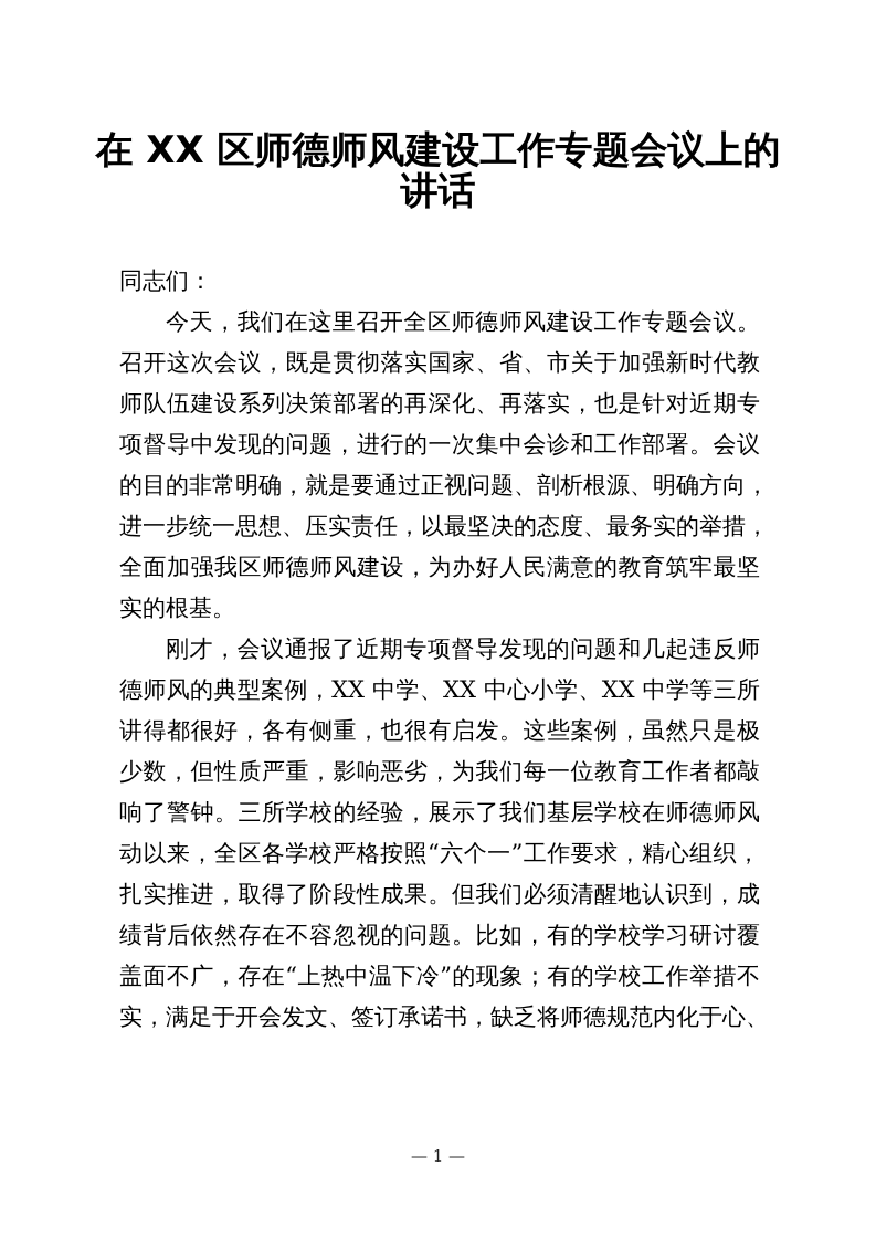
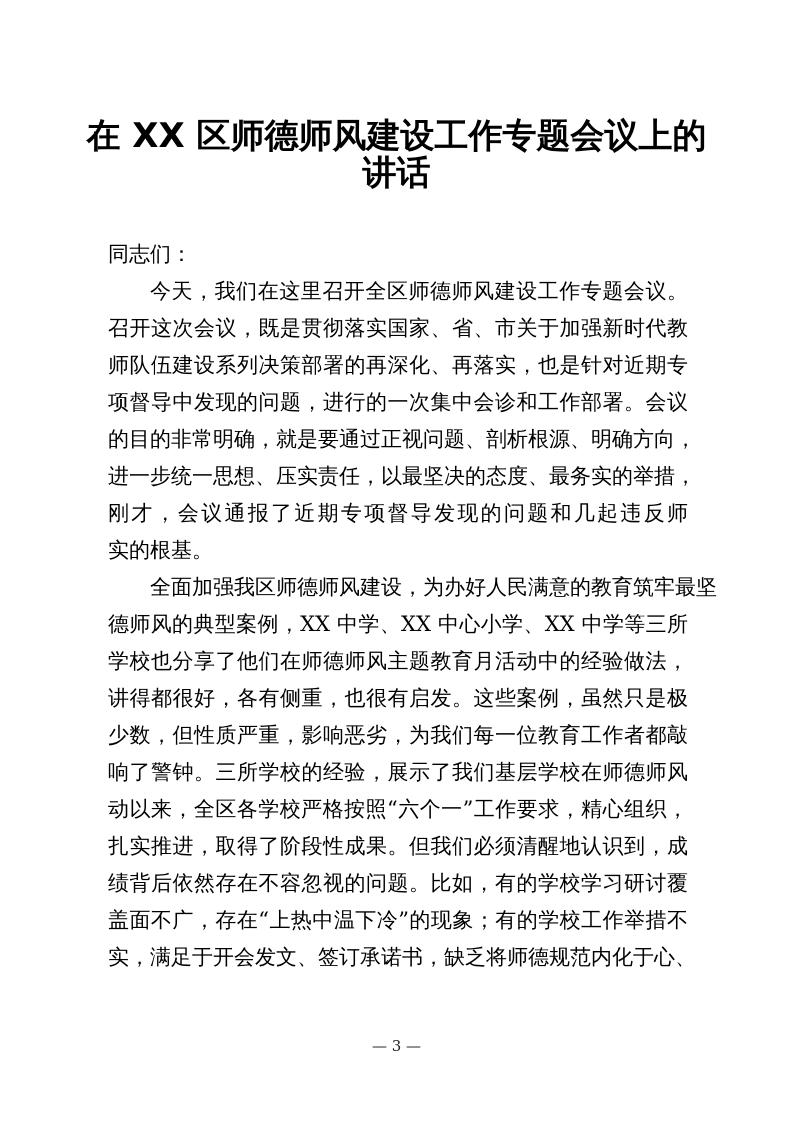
  在 XX 区师德师风建设工作专题会议上的
  讲话
  同志们：
  今天，我们在这里召开全区师德师风建设工作专题会议。
  召开这次会议，既是贯彻落实国家、省、市关于加强新时代教
  师队伍建设系列决策部署的再深化、再落实，也是针对近期专
  项督导中发现的问题，进行的一次集中会诊和工作部署。会议
  的目的非常明确，就是要通过正视问题、剖析根源、明确方向，
  进一步统一思想、压实责任，以最坚决的态度、最务实的举措，
- 全面加强我区师德师风建设，为办好人民满意的教育筑牢最坚
+ 刚才，会议通报了近期专项督导发现的问题和几起违反师
  实的根基。
- 刚才，会议通报了近期专项督导发现的问题和几起违反师
+ 全面加强我区师德师风建设，为办好人民满意的教育筑牢最坚
  德师风的典型案例，XX 中学、XX 中心小学、XX 中学等三所
+ 学校也分享了他们在师德师风主题教育月活动中的经验做法，
  讲得都很好，各有侧重，也很有启发。这些案例，虽然只是极
  少数，但性质严重，影响恶劣，为我们每一位教育工作者都敲
  响了警钟。三所学校的经验，展示了我们基层学校在师德师风
  动以来，全区各学校严格按照“六个一”工作要求，精心组织，
  扎实推进，取得了阶段性成果。但我们必须清醒地认识到，成
  绩背后依然存在不容忽视的问题。比如，有的学校学习研讨覆
  盖面不广，存在“上热中温下冷”的现象；有的学校工作举措不
  实，满足于开会发文、签订承诺书，缺乏将师德规范内化于心、
- — 1 —
+ — 3 —
